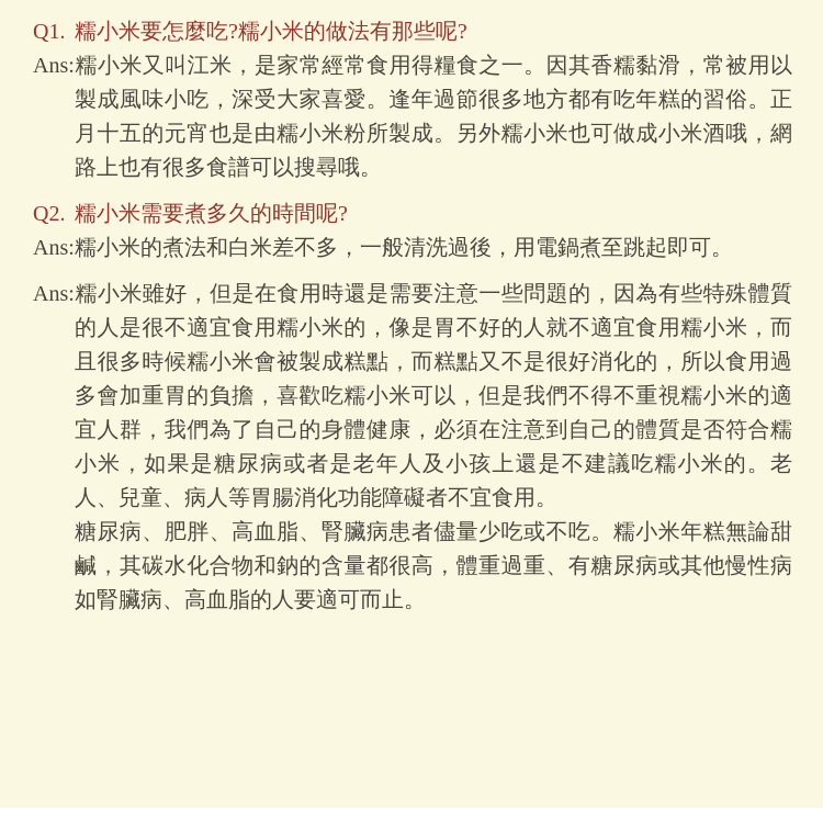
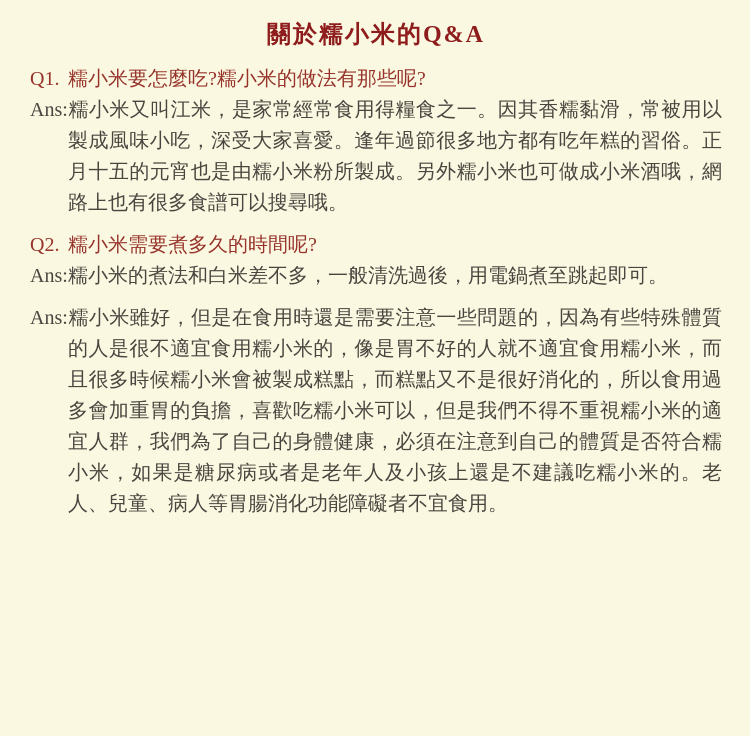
+ 關於糯小米的Q&A
  Q1. 糯小米要怎麼吃?糯小米的做法有那些呢?
  Ans:糯小米又叫江米，是家常經常食用得糧食之一。因其香糯黏滑，常被用以製成風味小吃，深受大家喜愛。逢年過節很多地方都有吃年糕的習俗。正月十五的元宵也是由糯小米粉所製成。另外糯小米也可做成小米酒哦，網路上也有很多食譜可以搜尋哦。
  Q2. 糯小米需要煮多久的時間呢?
  Ans:糯小米的煮法和白米差不多，一般清洗過後，用電鍋煮至跳起即可。
  Ans:糯小米雖好，但是在食用時還是需要注意一些問題的，因為有些特殊體質的人是很不適宜食用糯小米的，像是胃不好的人就不適宜食用糯小米，而且很多時候糯小米會被製成糕點，而糕點又不是很好消化的，所以食用過多會加重胃的負擔，喜歡吃糯小米可以，但是我們不得不重視糯小米的適宜人群，我們為了自己的身體健康，必須在注意到自己的體質是否符合糯小米，如果是糖尿病或者是老年人及小孩上還是不建議吃糯小米的。老人、兒童、病人等胃腸消化功能障礙者不宜食用。
- 糖尿病、肥胖、高血脂、腎臟病患者儘量少吃或不吃。糯小米年糕無論甜鹹，其碳水化合物和鈉的含量都很高，體重過重、有糖尿病或其他慢性病如腎臟病、高血脂的人要適可而止。
